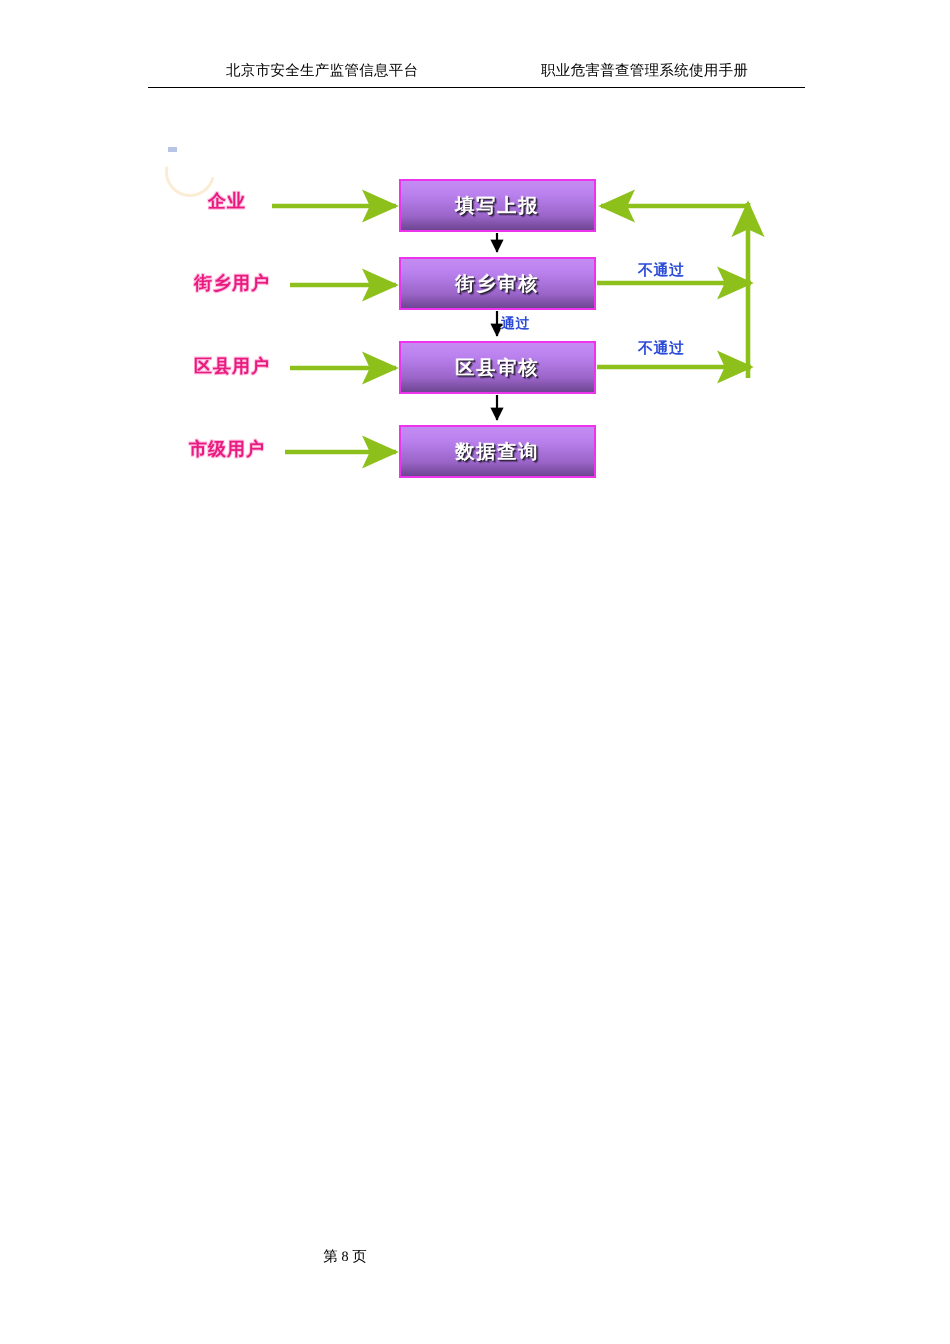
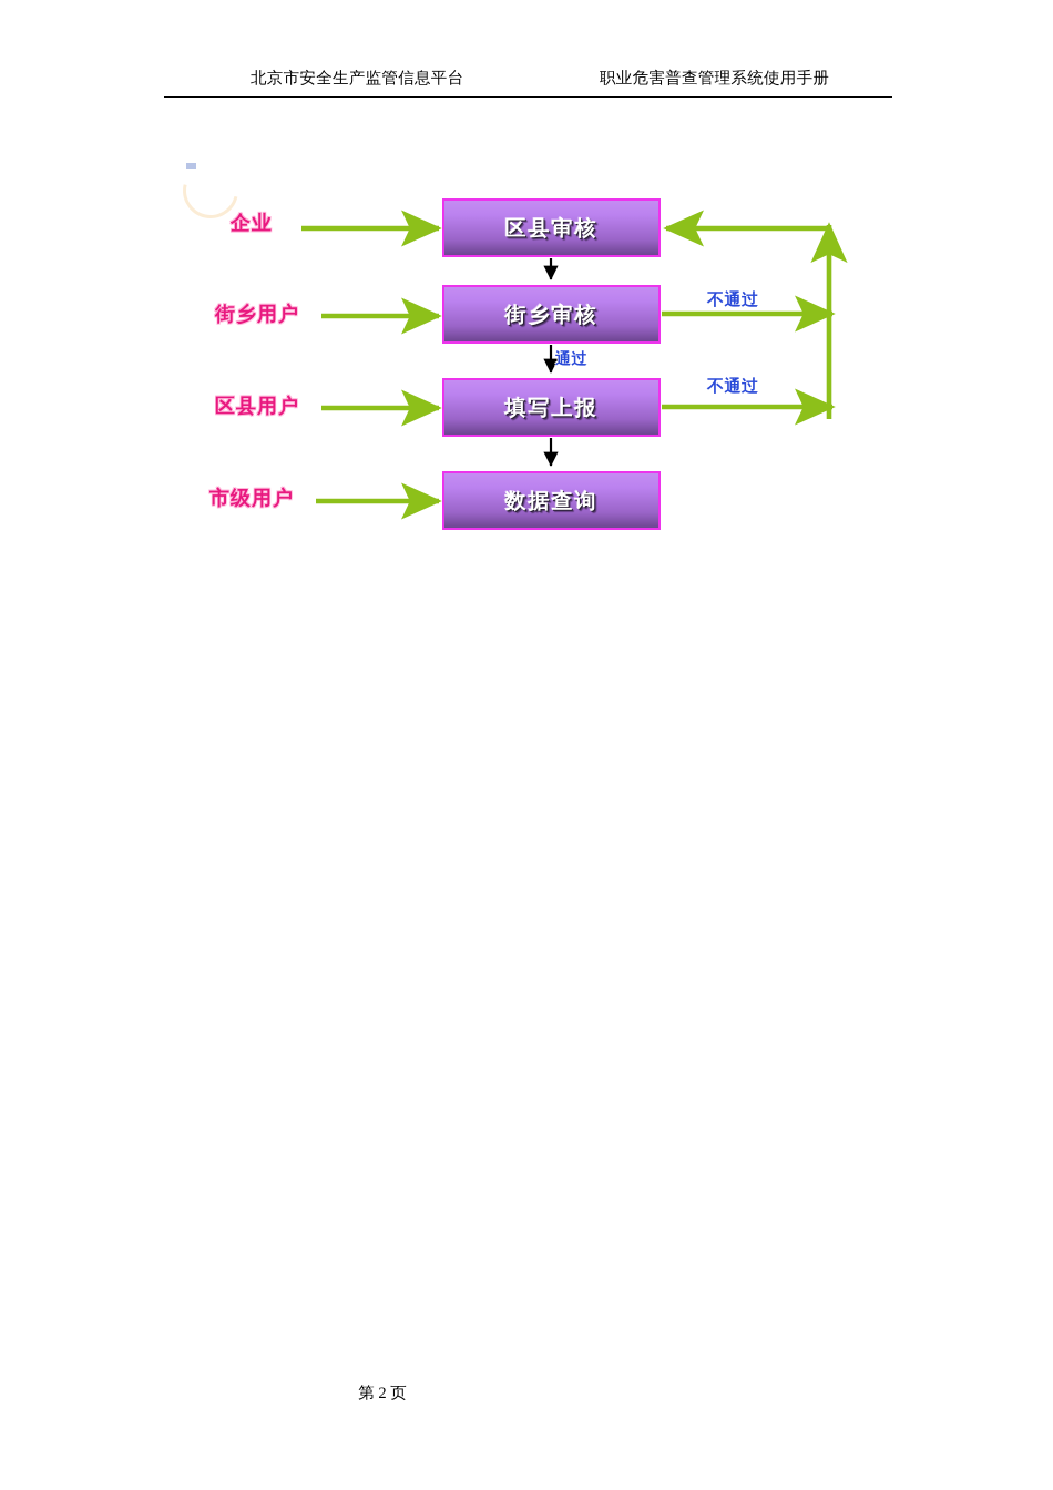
  北京市安全生产监管信息平台
  职业危害普查管理系统使用手册
  企业
  街乡用户
  区县用户
  市级用户
- 填写上报
+ 区县审核
  街乡审核
- 区县审核
+ 填写上报
  数据查询
  通过
  不通过
  不通过
- 第 8 页
+ 第 2 页
